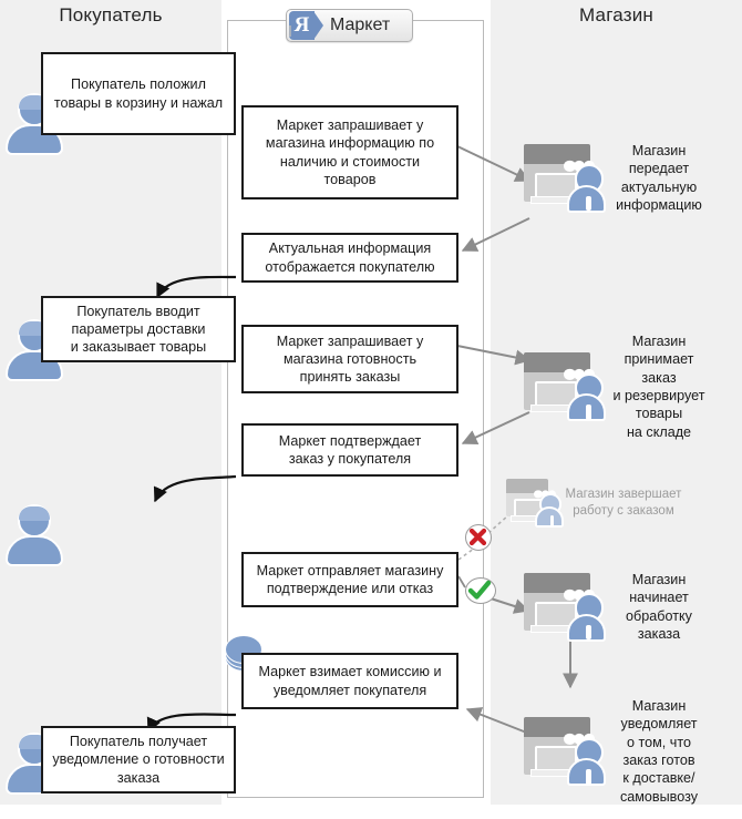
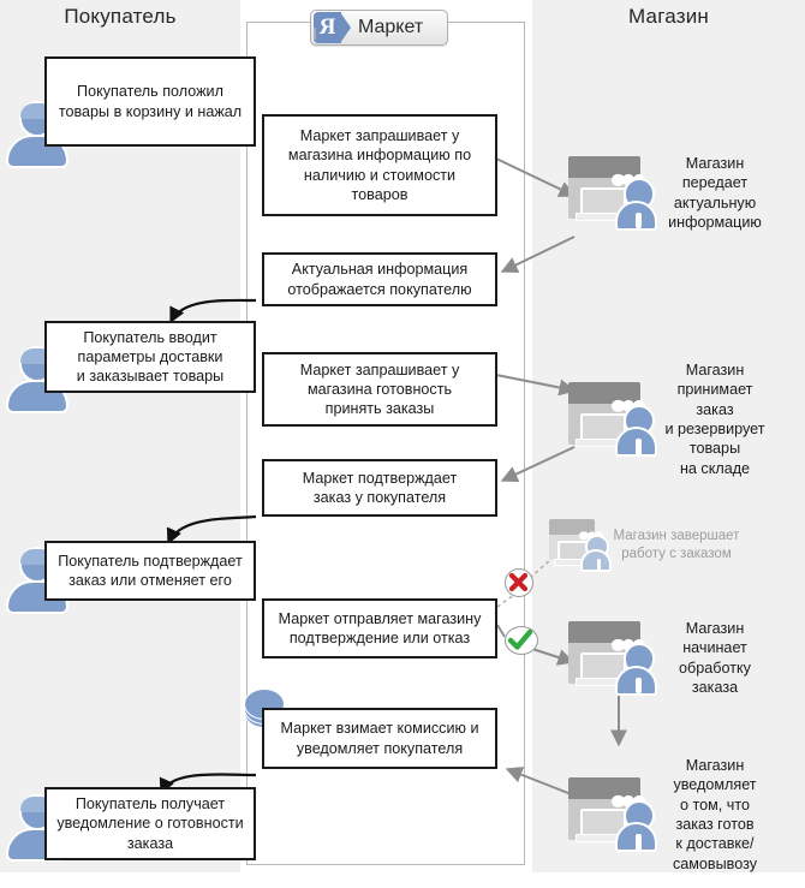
  Покупатель
  Магазин
  Я
  Маркет
  Покупатель положил
  товары в корзину и нажал
  Покупатель вводит
  параметры доставки
  и заказывает товары
+ Покупатель подтверждает
+ заказ или отменяет его
  Покупатель получает
  уведомление о готовности
  заказа
  Маркет запрашивает у
  магазина информацию по
  наличию и стоимости
  товаров
  Актуальная информация
  отображается покупателю
  Маркет запрашивает у
  магазина готовность
  принять заказы
  Маркет подтверждает
  заказ у покупателя
  Маркет отправляет магазину
  подтверждение или отказ
  Маркет взимает комиссию и
  уведомляет покупателя
  Магазин
  передает
  актуальную
  информацию
  Магазин
  принимает заказ
  и резервирует
  товары
  на складе
  Магазин завершает
  работу с заказом
  Магазин
  начинает
  обработку
  заказа
  Магазин
  уведомляет
  о том, что
  заказ готов
  к доставке/
  самовывозу
